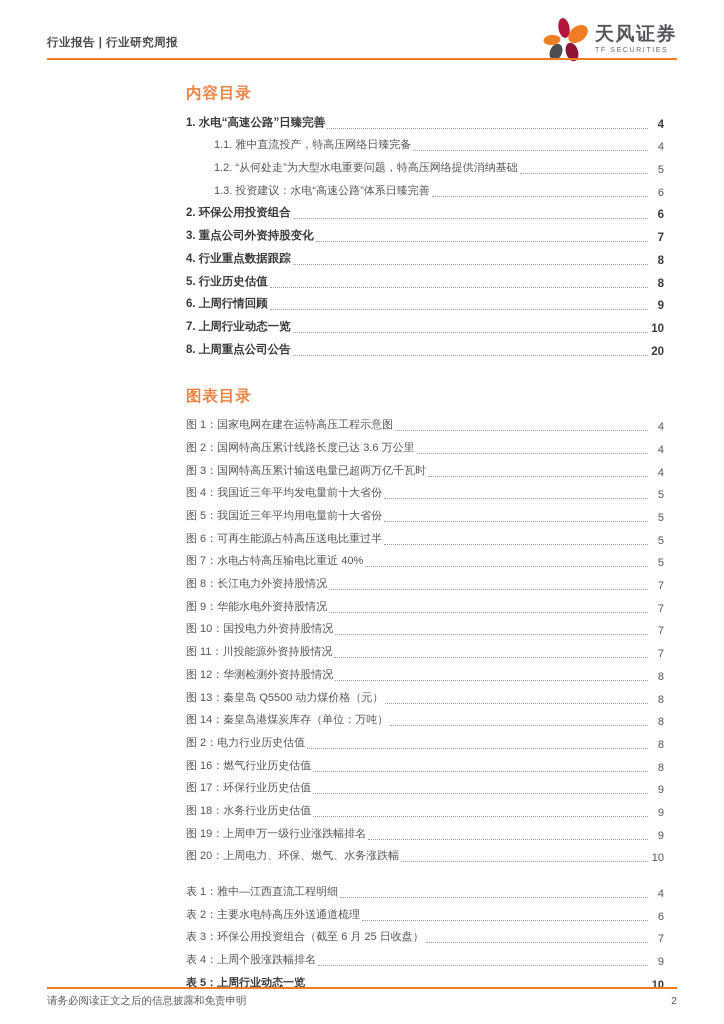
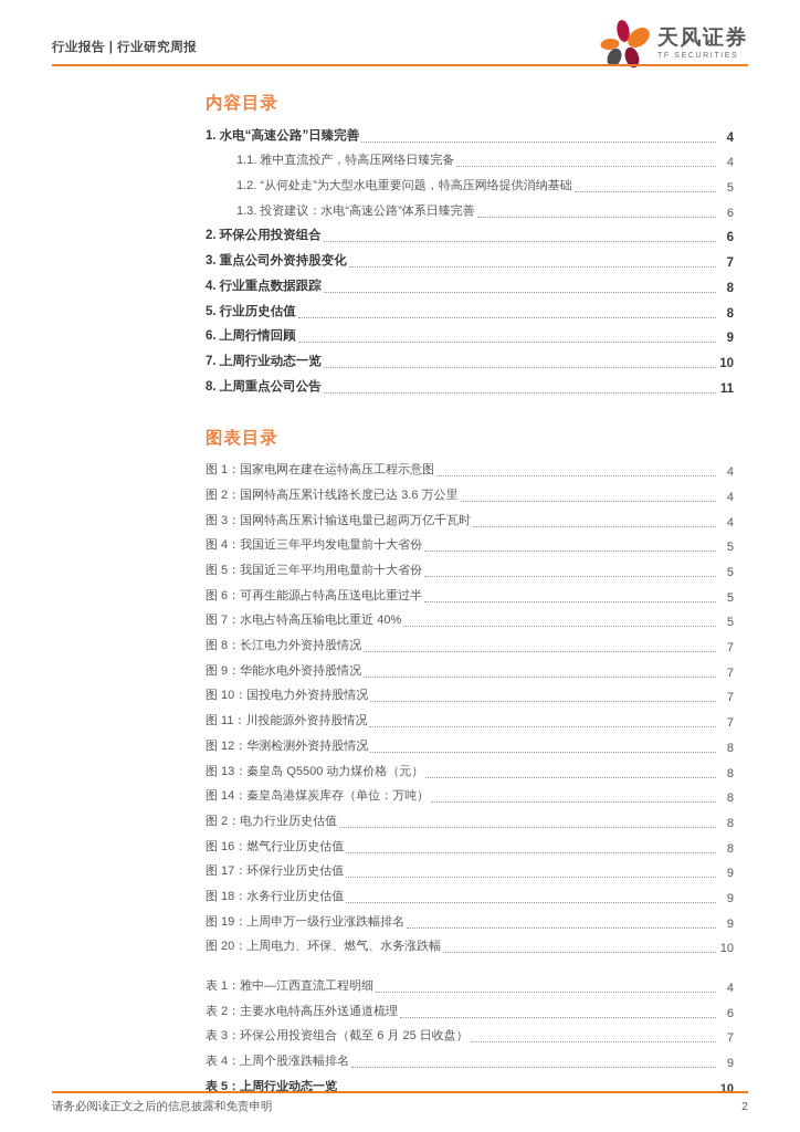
  行业报告 | 行业研究周报
  天风证券
  内容目录
  1. 水电“高速公路”日臻完善
  4
  1.1. 雅中直流投产，特高压网络日臻完备
  4
  1.2. “从何处走”为大型水电重要问题，特高压网络提供消纳基础
  5
  1.3. 投资建议：水电“高速公路”体系日臻完善
  6
  2. 环保公用投资组合
  6
  3. 重点公司外资持股变化
  7
  4. 行业重点数据跟踪
  8
  5. 行业历史估值
  8
  6. 上周行情回顾
  9
  7. 上周行业动态一览
  10
  8. 上周重点公司公告
- 20
+ 11
  图表目录
  图 1：国家电网在建在运特高压工程示意图
  4
  图 2：国网特高压累计线路长度已达 3.6 万公里
  4
  图 3：国网特高压累计输送电量已超两万亿千瓦时
  4
  图 4：我国近三年平均发电量前十大省份
  5
  图 5：我国近三年平均用电量前十大省份
  5
  图 6：可再生能源占特高压送电比重过半
  5
  图 7：水电占特高压输电比重近 40%
  5
  图 8：长江电力外资持股情况
  7
  图 9：华能水电外资持股情况
  7
  图 10：国投电力外资持股情况
  7
  图 11：川投能源外资持股情况
  7
  图 12：华测检测外资持股情况
  8
  图 13：秦皇岛 Q5500 动力煤价格（元）
  8
  图 14：秦皇岛港煤炭库存（单位：万吨）
  8
  图 2：电力行业历史估值
  8
  图 16：燃气行业历史估值
  8
  图 17：环保行业历史估值
  9
  图 18：水务行业历史估值
  9
  图 19：上周申万一级行业涨跌幅排名
  9
  图 20：上周电力、环保、燃气、水务涨跌幅
  10
  表 1：雅中—江西直流工程明细
  4
  表 2：主要水电特高压外送通道梳理
  6
  表 3：环保公用投资组合（截至 6 月 25 日收盘）
  7
  表 4：上周个股涨跌幅排名
  9
  表 5：上周行业动态一览
  10
  请务必阅读正文之后的信息披露和免责申明
  2
